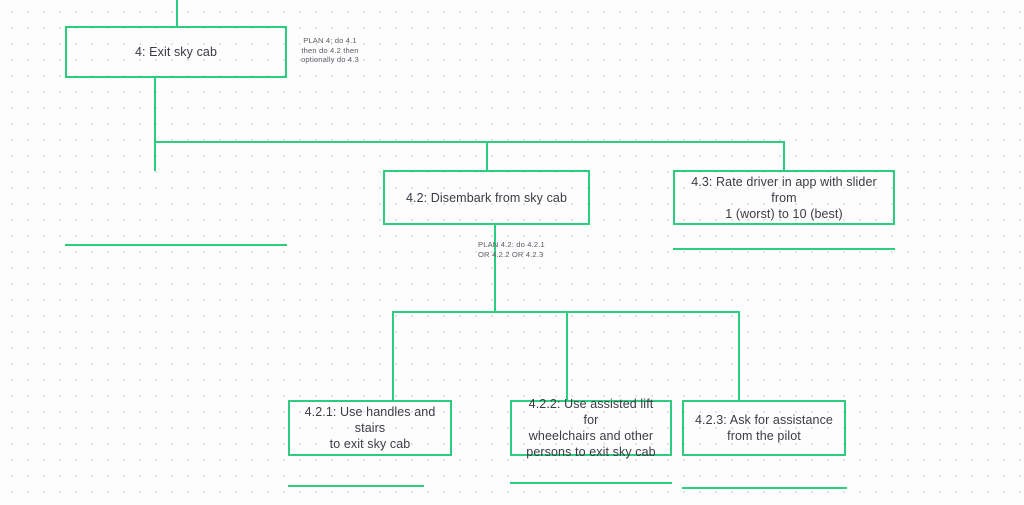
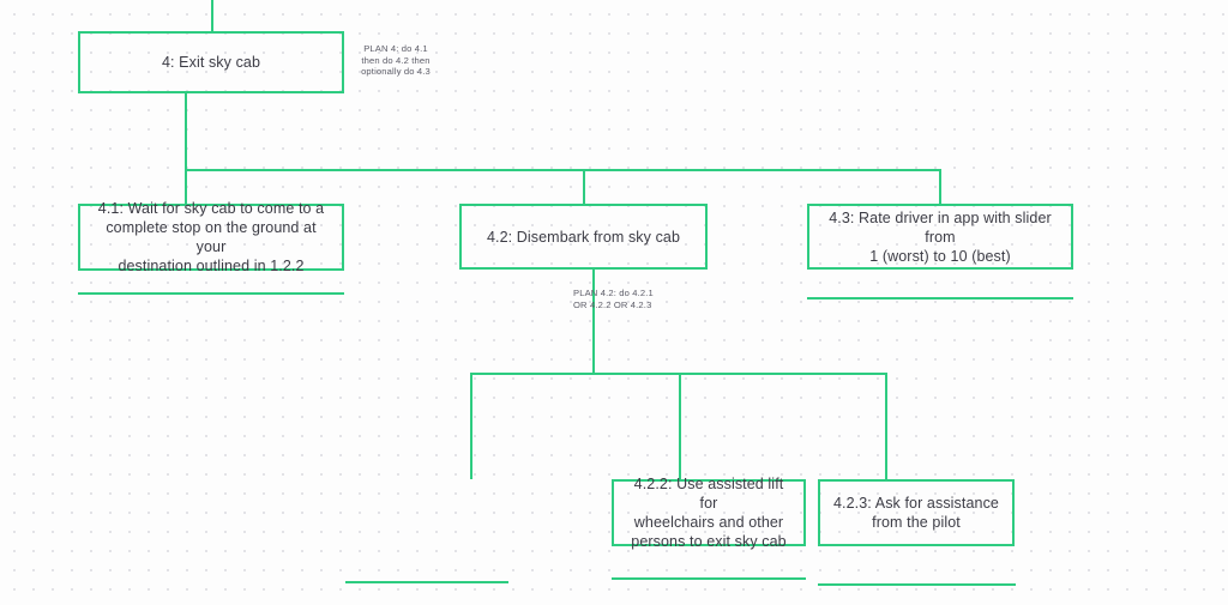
  4: Exit sky cab
+ 4.1: Wait for sky cab to come to a
+ complete stop on the ground at your
+ destination outlined in 1.2.2
  4.2: Disembark from sky cab
  4.3: Rate driver in app with slider from
  1 (worst) to 10 (best)
- 4.2.1: Use handles and stairs
- to exit sky cab
  4.2.2: Use assisted lift for
  wheelchairs and other
  persons to exit sky cab
  4.2.3: Ask for assistance
  from the pilot
  PLAN 4: do 4.1
  then do 4.2 then
  optionally do 4.3
  PLAN 4.2: do 4.2.1
  OR 4.2.2 OR 4.2.3
